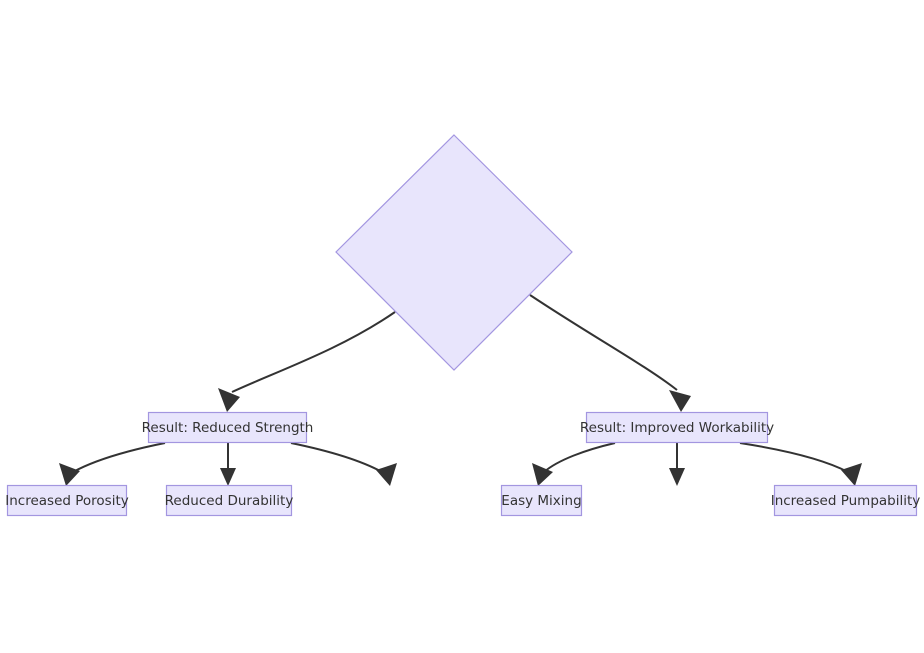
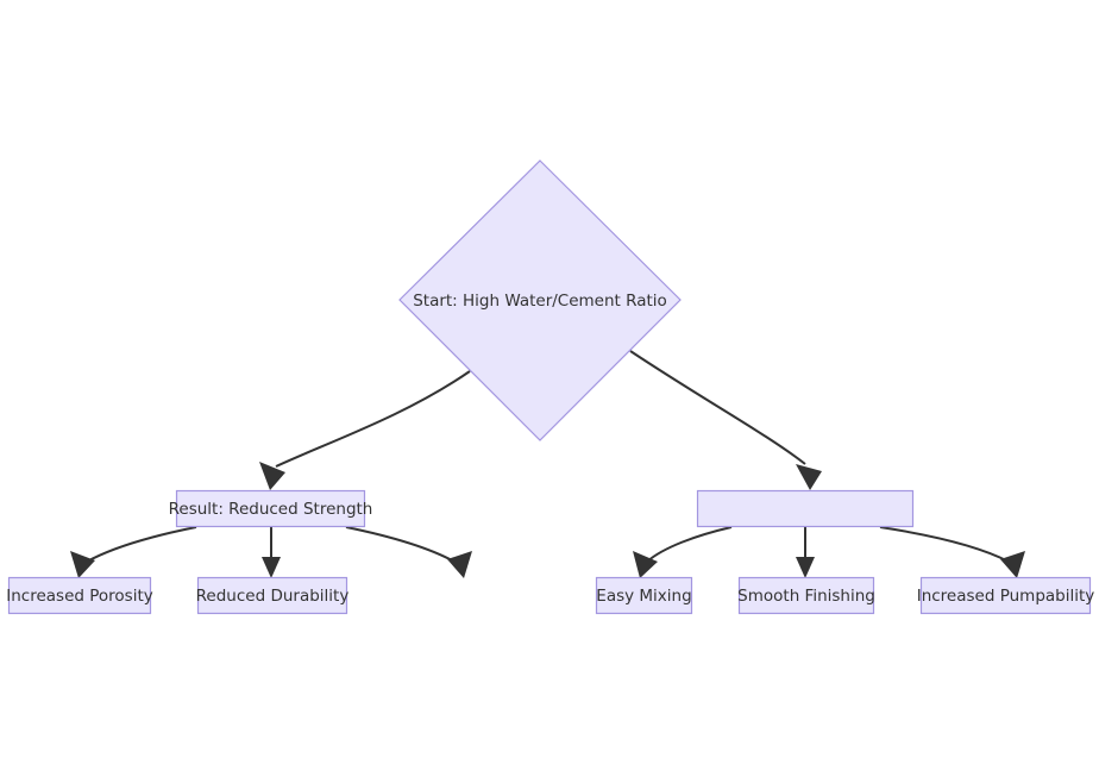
+ Start: High Water/Cement Ratio
  Result: Reduced Strength
- Result: Improved Workability
  Increased Porosity
  Reduced Durability
  Easy Mixing
+ Smooth Finishing
  Increased Pumpability
